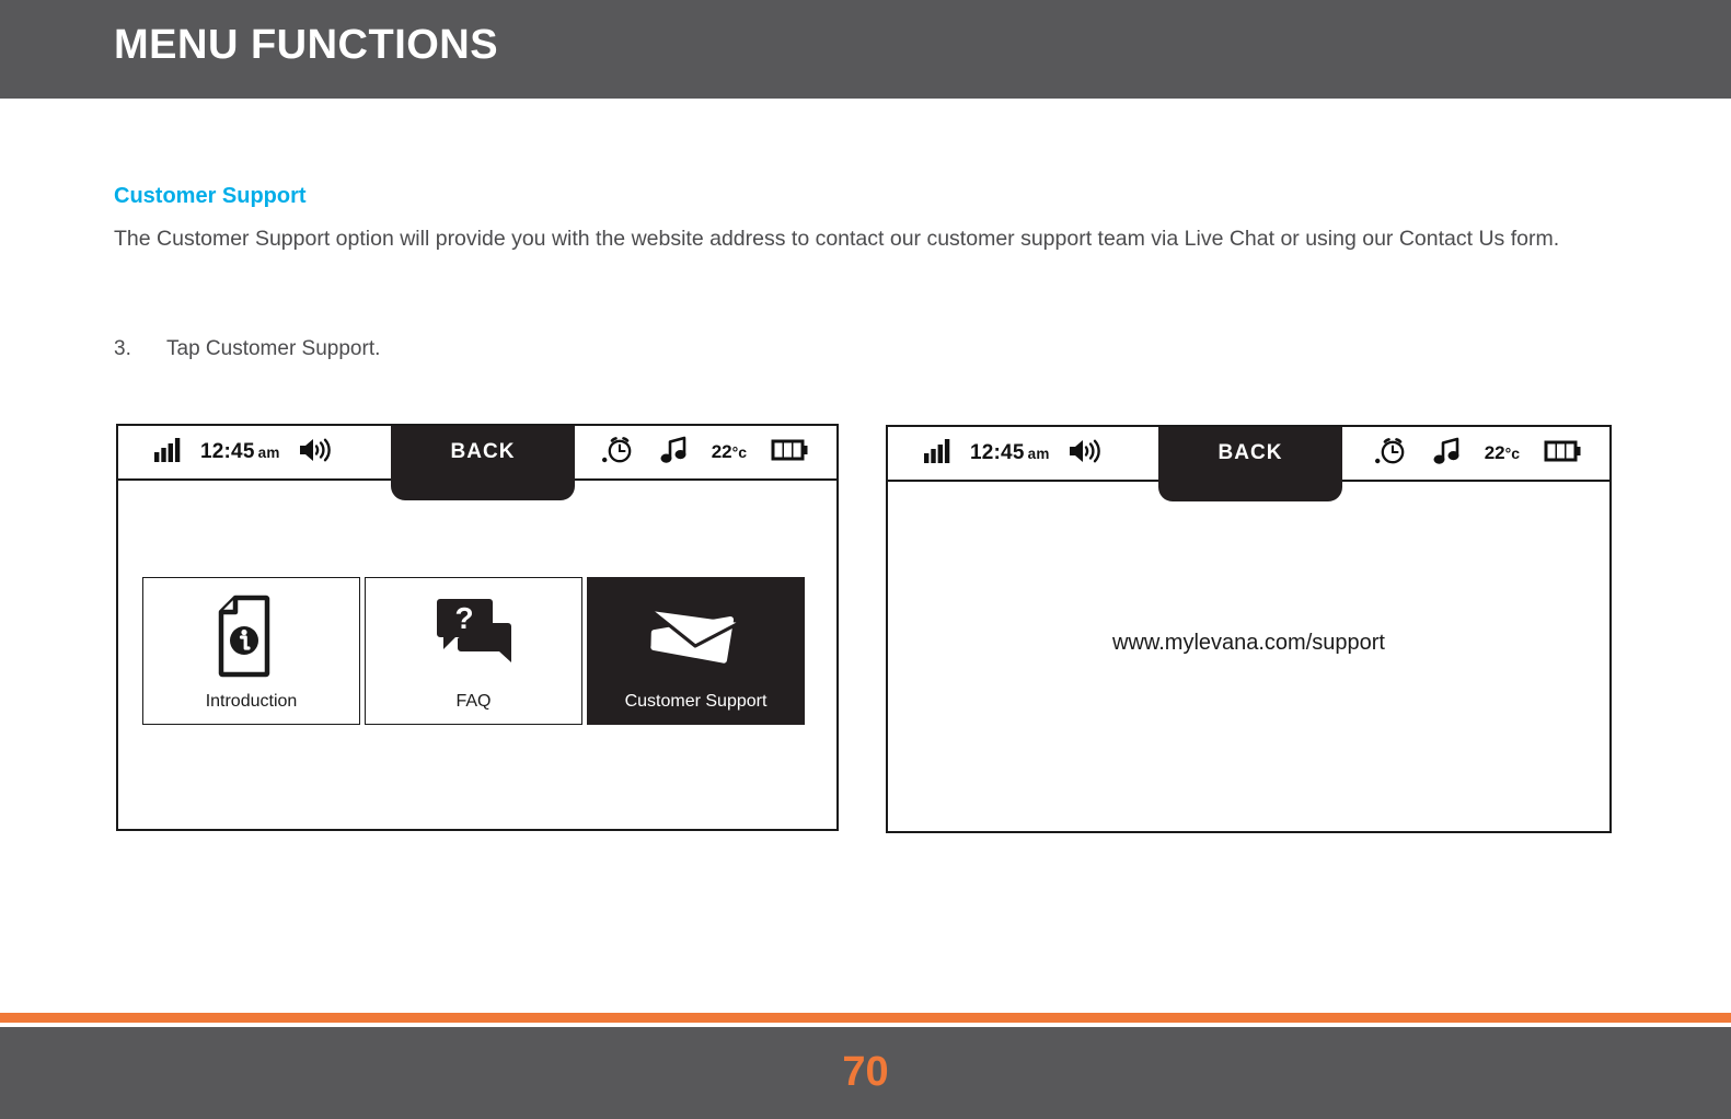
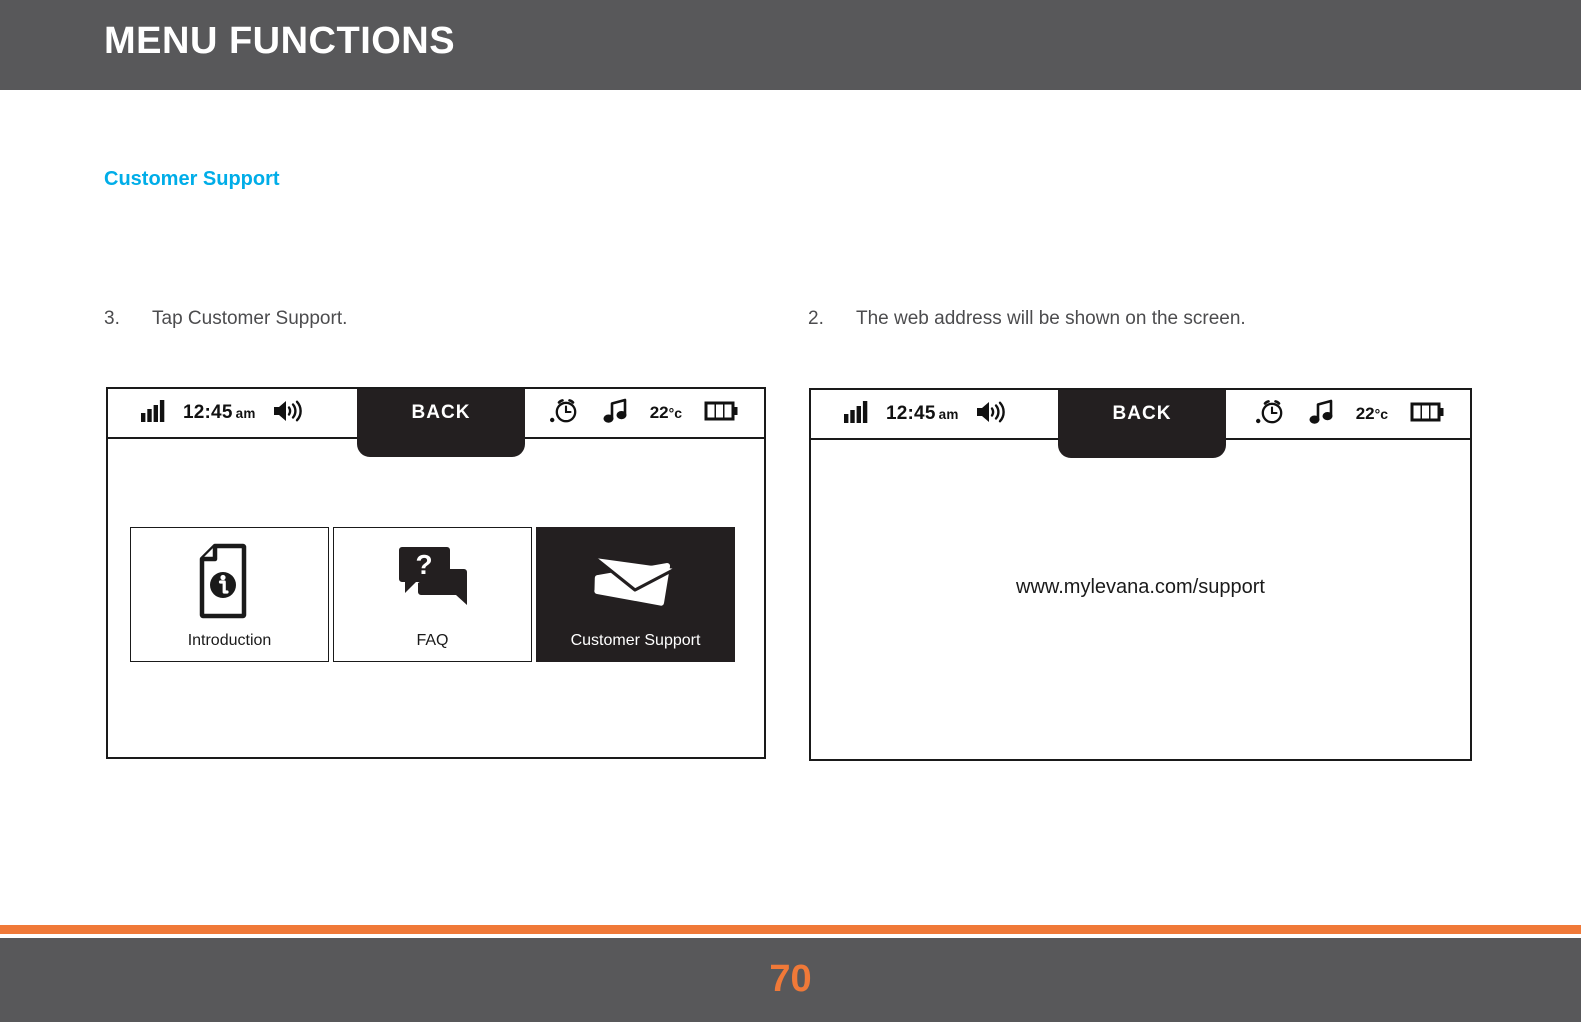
  MENU FUNCTIONS
  Customer Support
- The Customer Support option will provide you with the website address to contact our customer support team via Live Chat or using our Contact Us form.
  3.
  Tap Customer Support.
+ 2.
+ The web address will be shown on the screen.
  12:45 am
  22°c
  BACK
  Introduction
  ?
  FAQ
  Customer Support
  12:45 am
  22°c
  BACK
  www.mylevana.com/support
  70
